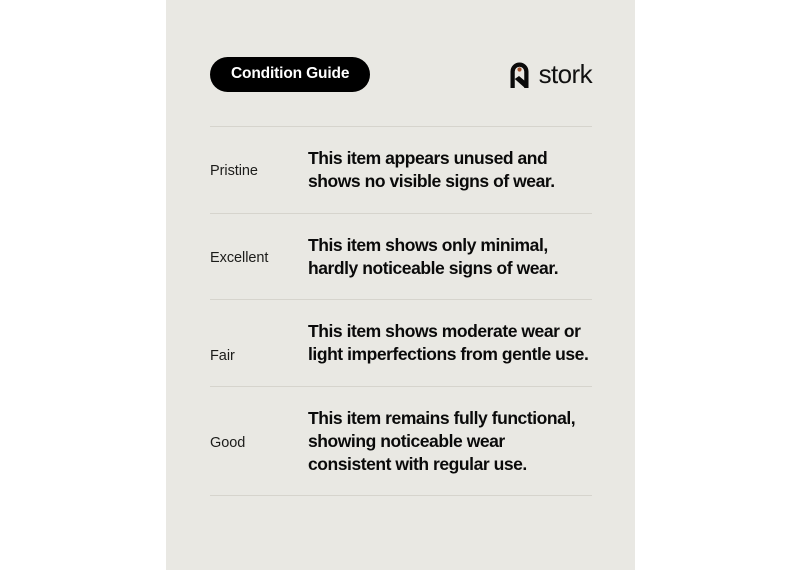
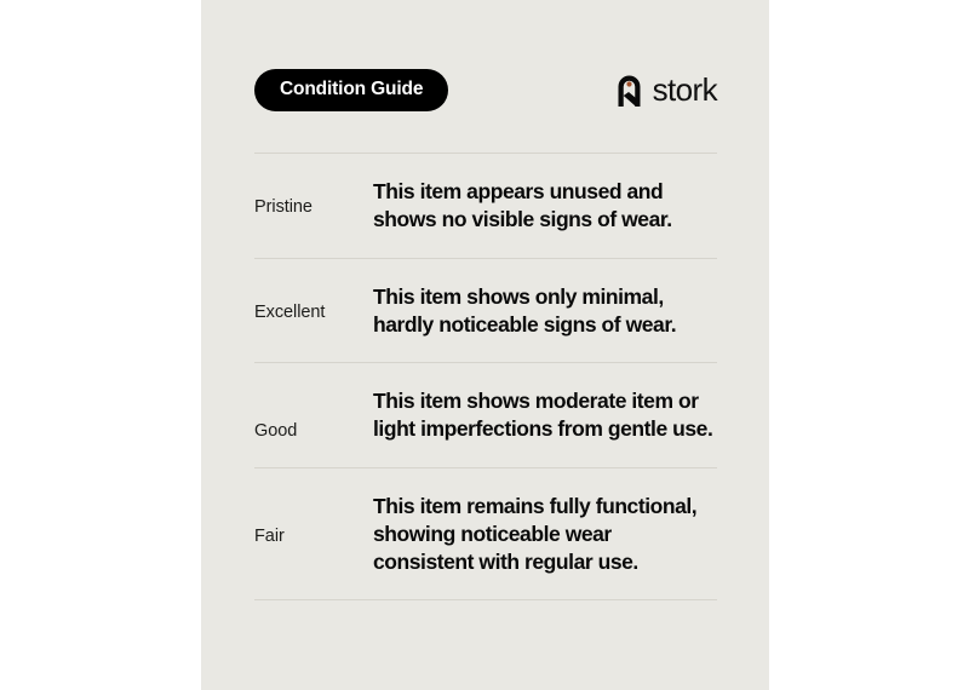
  Condition Guide
  stork
  Pristine
  This item appears unused and shows no visible signs of wear.
  Excellent
  This item shows only minimal, hardly noticeable signs of wear.
- Fair
+ Good
- This item shows moderate wear or light imperfections from gentle use.
+ This item shows moderate item or light imperfections from gentle use.
- Good
+ Fair
  This item remains fully functional, showing noticeable wear consistent with regular use.
